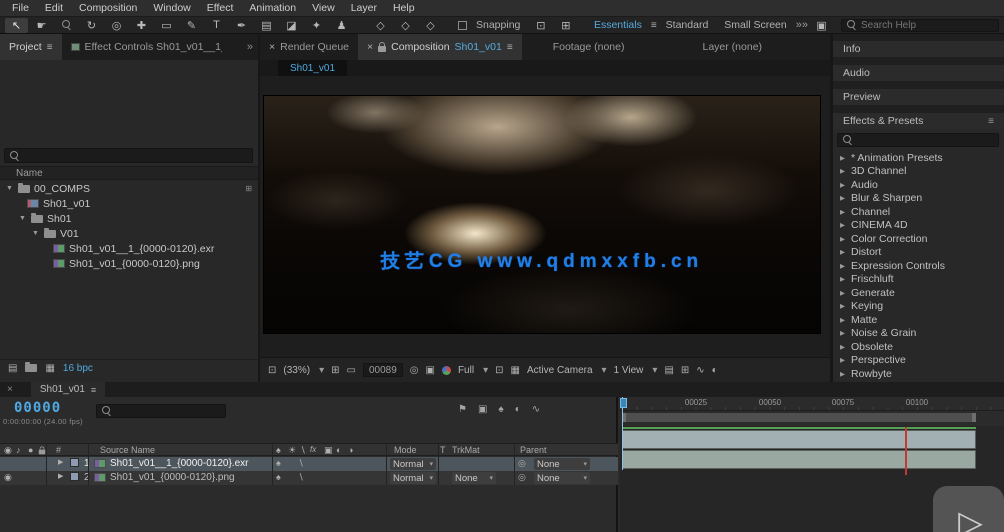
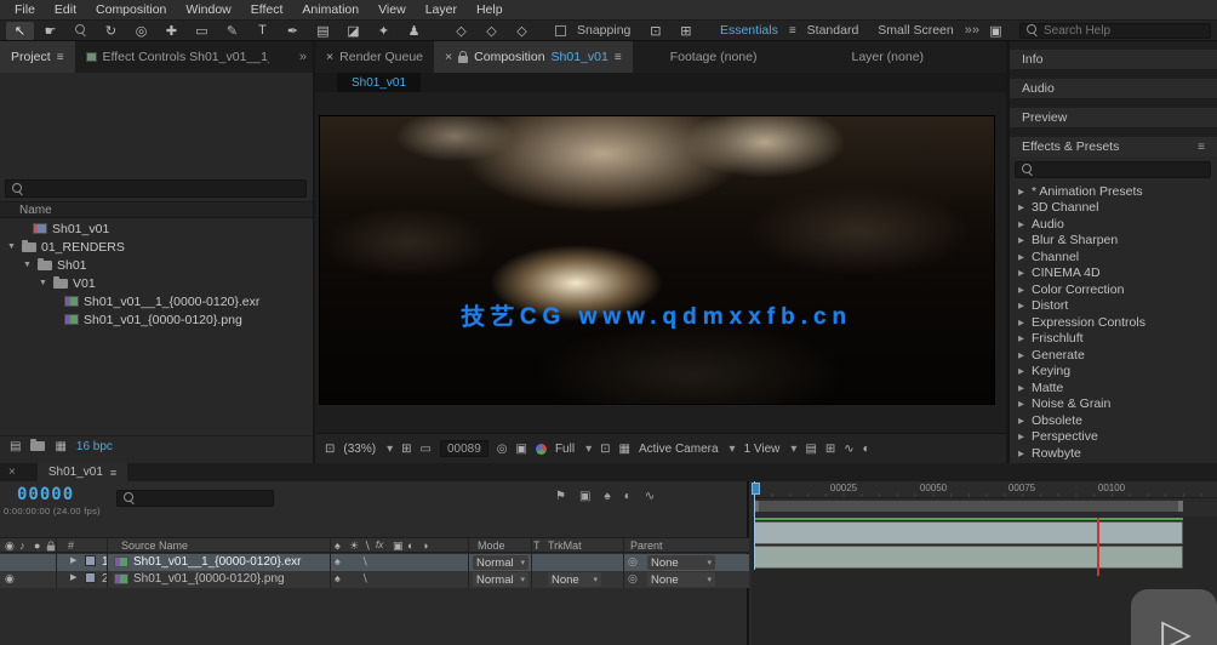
  File
  Edit
  Composition
  Window
  Effect
  Animation
  View
  Layer
  Help
  Snapping
  Essentials
  Standard
  Small Screen
  »
  Search Help
  Project
  Effect Controls Sh01_v01__1
  Name
- 00_COMPS
  Sh01_v01
+ 01_RENDERS
  Sh01
  V01
  Sh01_v01__1_{0000-0120}.exr
  Sh01_v01_{0000-0120}.png
  16 bpc
  Render Queue
  Composition
  Sh01_v01
  Footage (none)
  Layer (none)
  Sh01_v01
  技艺CG www.qdmxxfb.cn
  (33%)
  00089
  Full
  Active Camera
  1 View
  Info
  Audio
  Preview
  Effects & Presets
  * Animation Presets
  3D Channel
  Audio
  Blur & Sharpen
  Channel
  CINEMA 4D
  Color Correction
  Distort
  Expression Controls
  Frischluft
  Generate
  Keying
  Matte
  Noise & Grain
  Obsolete
  Perspective
  Rowbyte
  Sh01_v01
  00000
  0:00:00:00 (24.00 fps)
  #
  Source Name
  Mode
  T
  TrkMat
  Parent
  1
  Sh01_v01__1_{0000-0120}.exr
  Normal
  None
  2
  Sh01_v01_{0000-0120}.png
  Normal
  None
  None
  00025
  00050
  00075
  00100
  ▷
